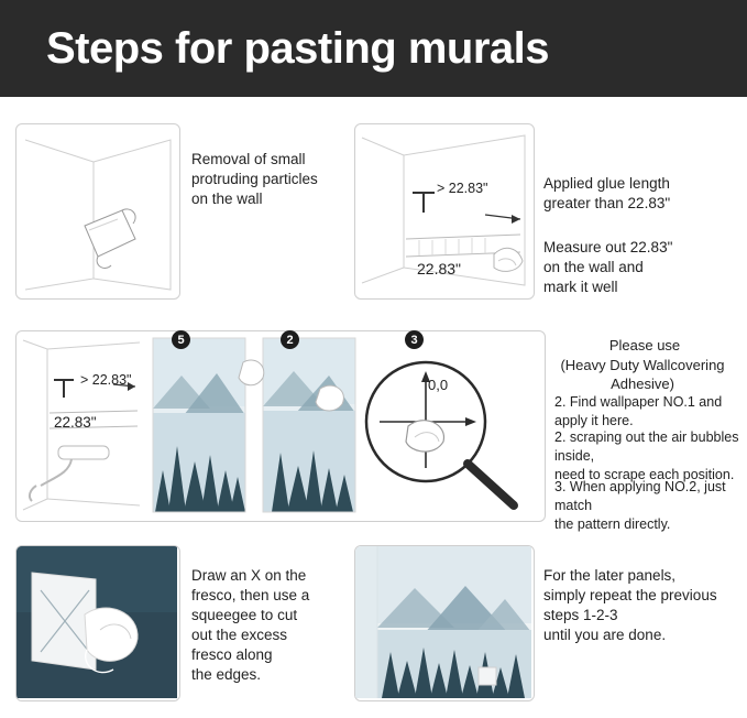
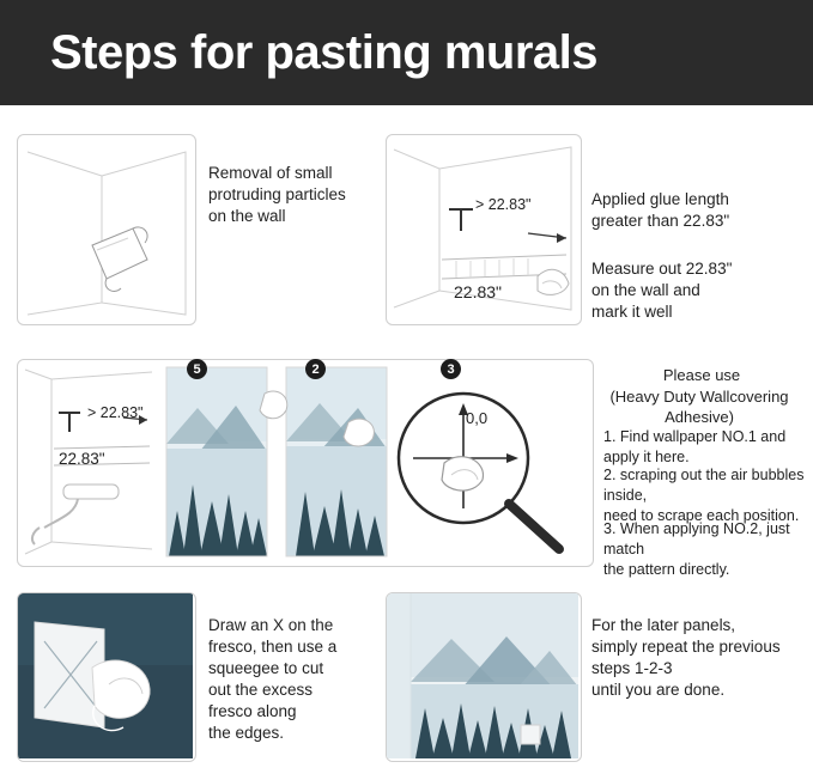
  Steps for pasting murals
  Removal of small
  protruding particles
  on the wall
  > 22.83"
  22.83"
  Applied glue length
  greater than 22.83"
  Measure out 22.83"
  on the wall and
  mark it well
  > 22.83"
  22.83"
  0,0
  5
  2
  3
  Please use
  (Heavy Duty Wallcovering Adhesive)
- 2. Find wallpaper NO.1 and apply it here.
+ 1. Find wallpaper NO.1 and apply it here.
  2. scraping out the air bubbles inside,
  need to scrape each position.
  3. When applying NO.2, just match
  the pattern directly.
  Draw an X on the
  fresco, then use a
  squeegee to cut
  out the excess
  fresco along
  the edges.
  For the later panels,
  simply repeat the previous
  steps 1-2-3
  until you are done.
